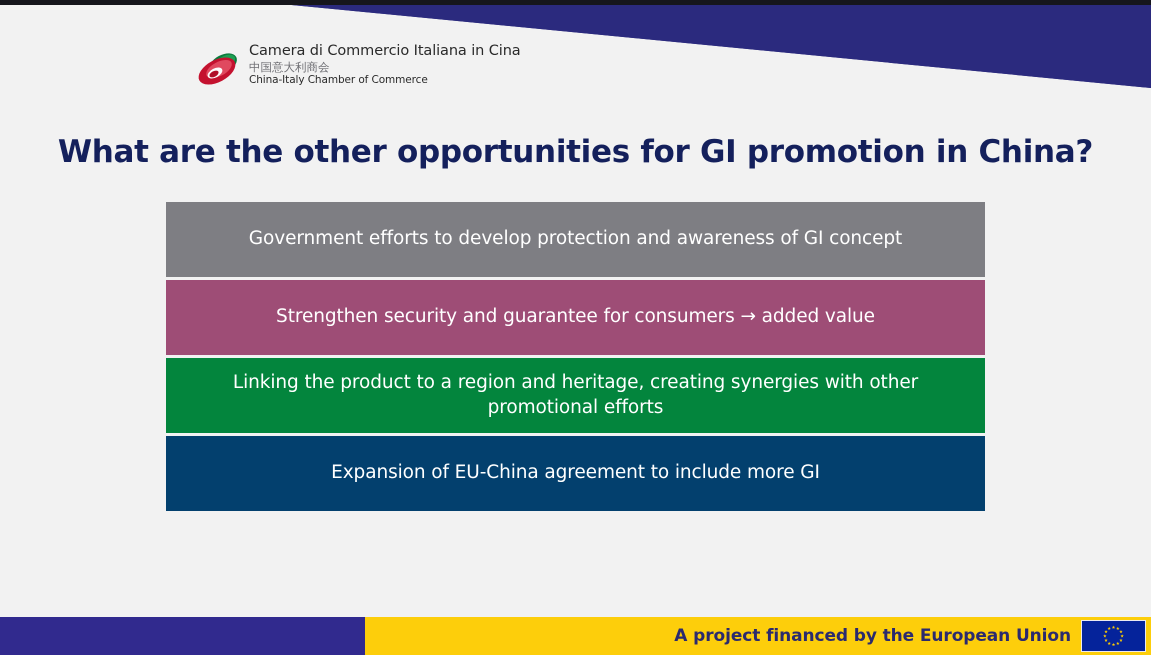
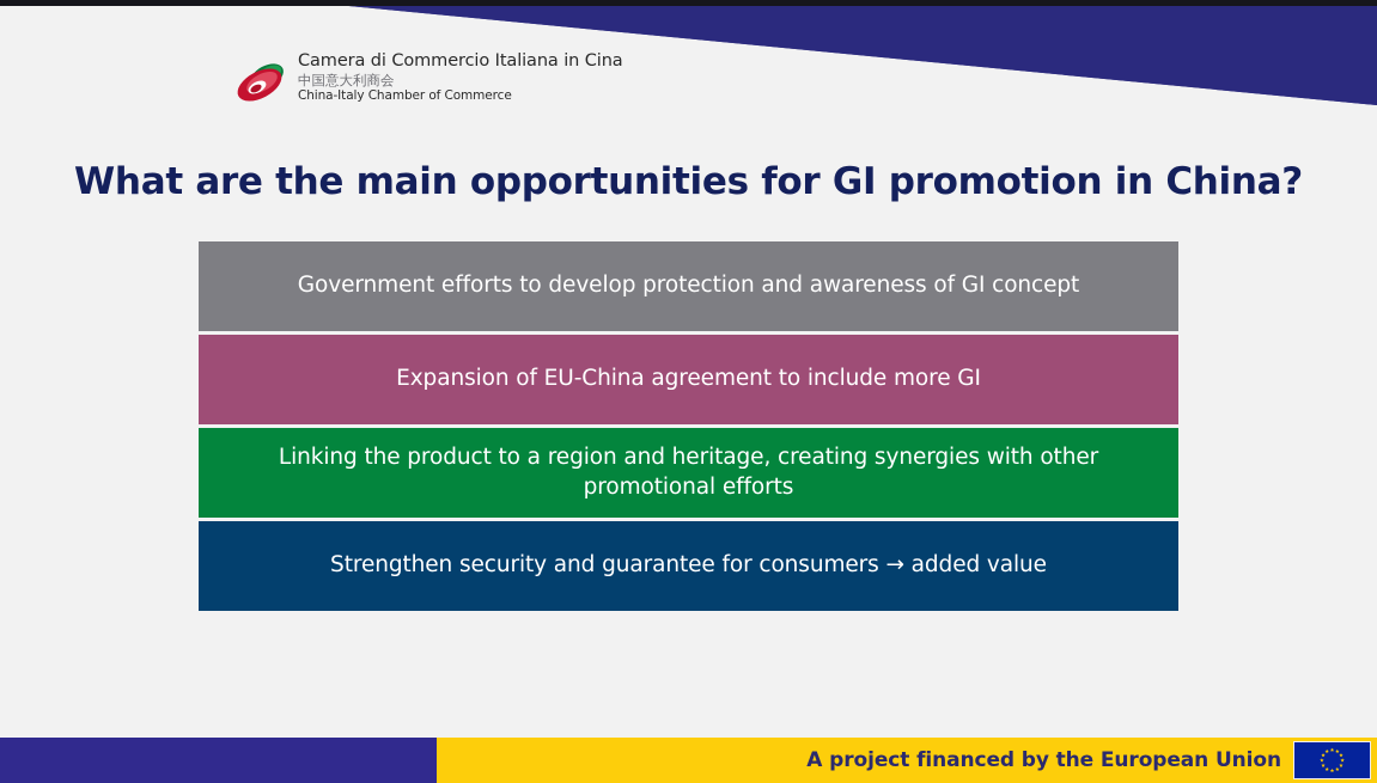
  Camera di Commercio Italiana in Cina
  中国意大利商会
  China-Italy Chamber of Commerce
- What are the other opportunities for GI promotion in China?
+ What are the main opportunities for GI promotion in China?
  Government efforts to develop protection and awareness of GI concept
- Strengthen security and guarantee for consumers → added value
+ Expansion of EU-China agreement to include more GI
  Linking the product to a region and heritage, creating synergies with other promotional efforts
- Expansion of EU-China agreement to include more GI
+ Strengthen security and guarantee for consumers → added value
  A project financed by the European Union
